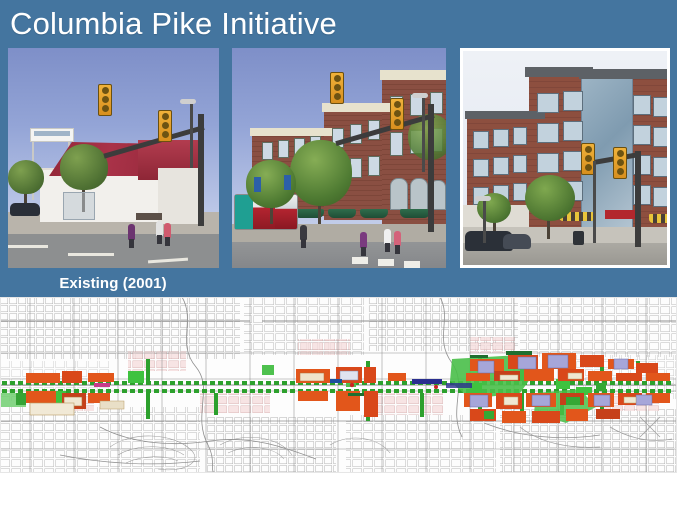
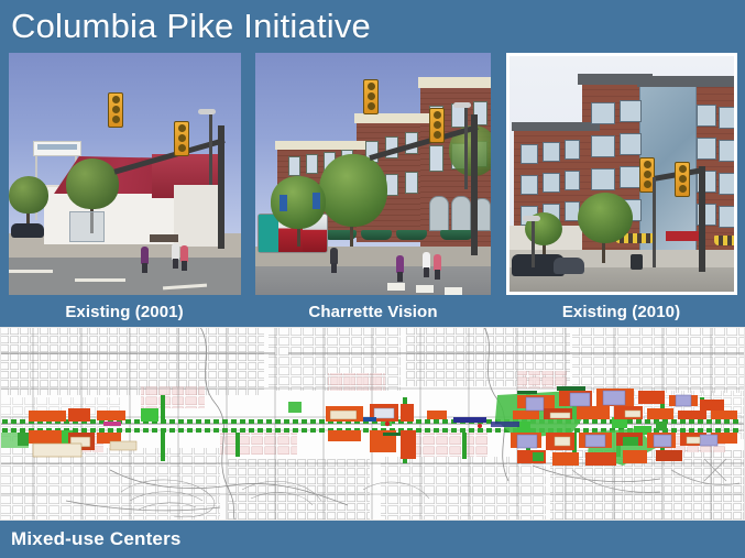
  Columbia Pike Initiative
  Existing (2001)
+ Charrette Vision
+ Existing (2010)
+ Mixed-use Centers
